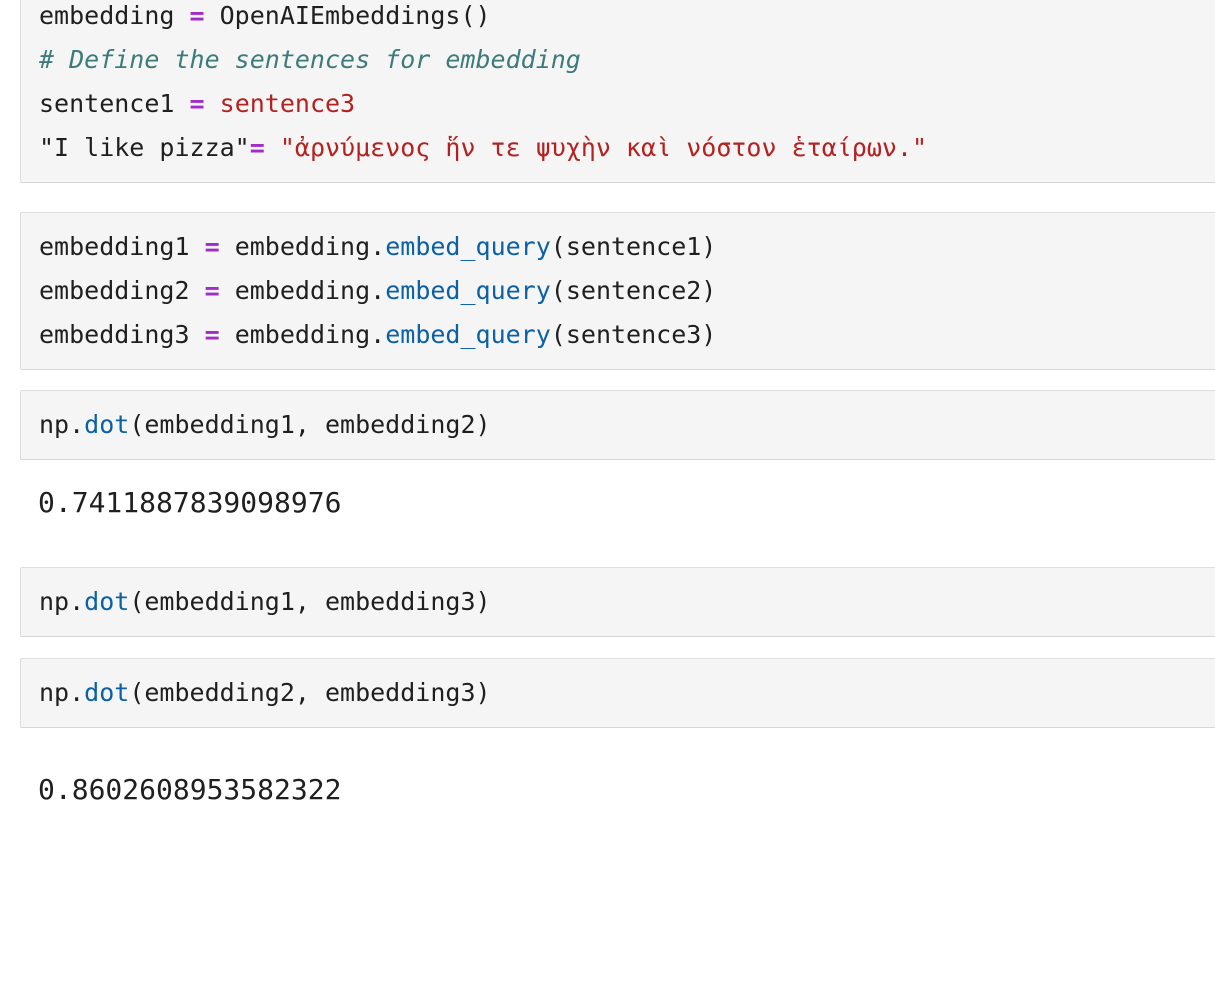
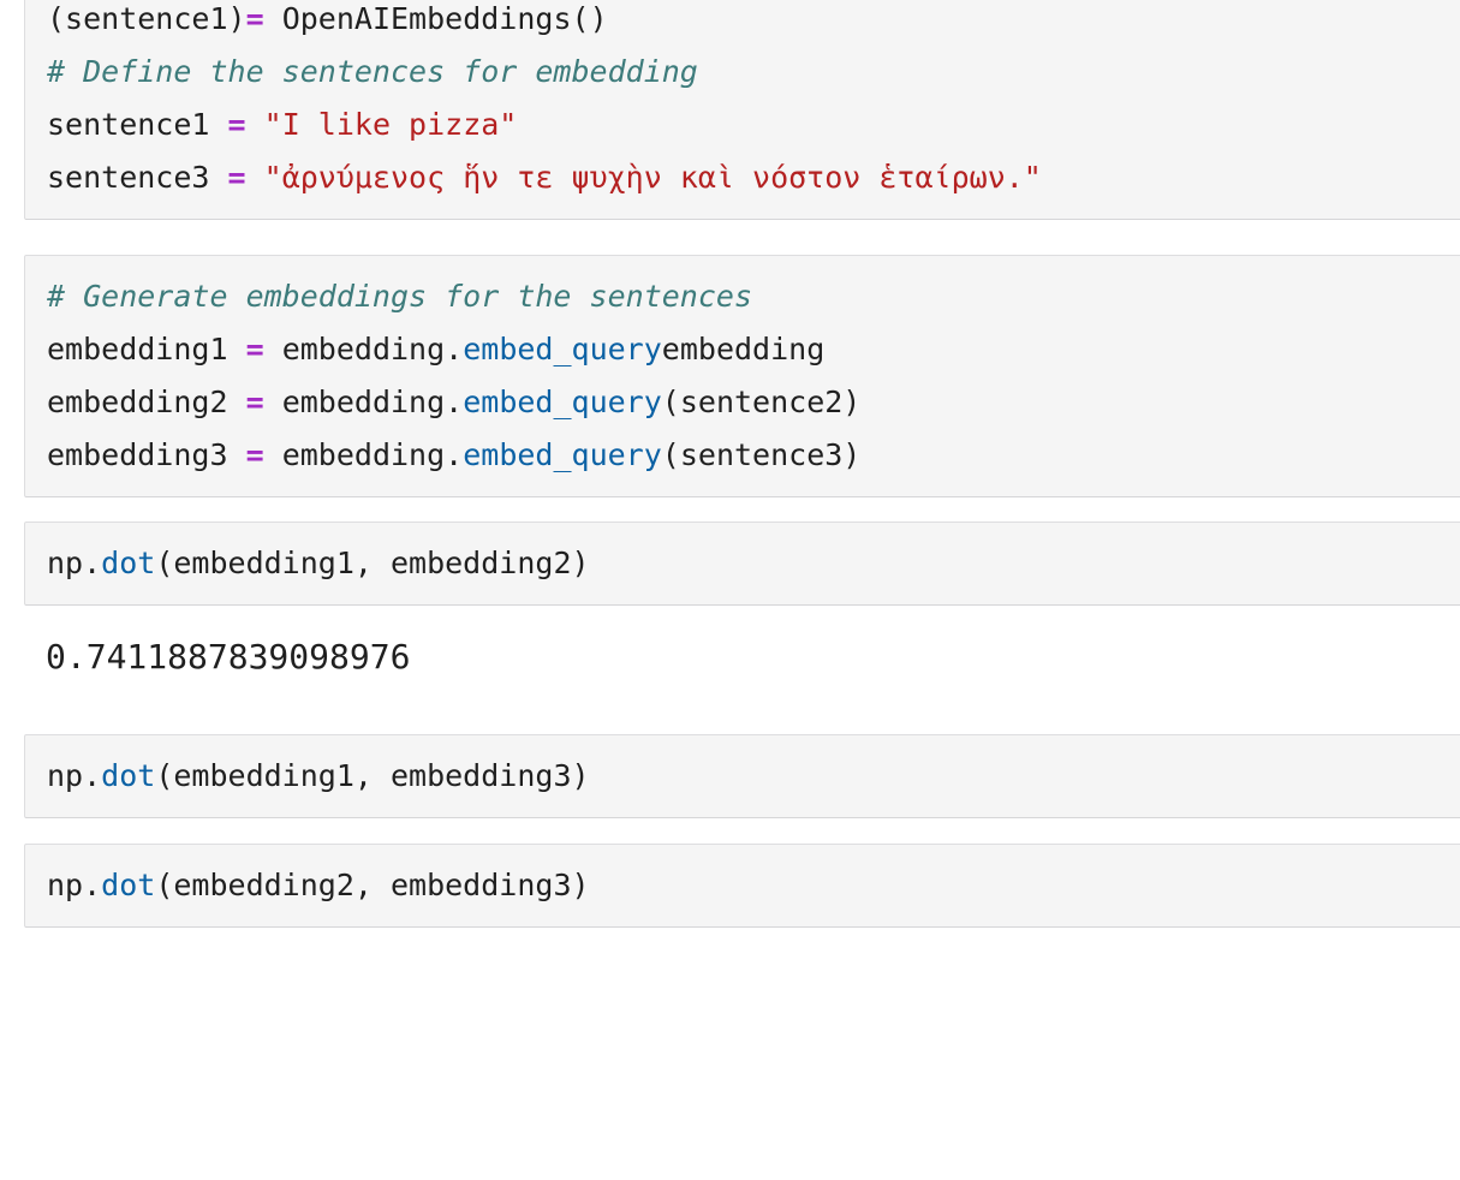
- embedding = OpenAIEmbeddings()
+ (sentence1)= OpenAIEmbeddings()
  # Define the sentences for embedding
- sentence1 = sentence3
+ sentence1 = "I like pizza"
- "I like pizza"= "ἀρνύμενος ἥν τε ψυχὴν καὶ νόστον ἑταίρων."
+ sentence3 = "ἀρνύμενος ἥν τε ψυχὴν καὶ νόστον ἑταίρων."
+ # Generate embeddings for the sentences
- embedding1 = embedding.embed_query(sentence1)
+ embedding1 = embedding.embed_queryembedding
  embedding2 = embedding.embed_query(sentence2)
  embedding3 = embedding.embed_query(sentence3)
  np.dot(embedding1, embedding2)
  0.7411887839098976
  np.dot(embedding1, embedding3)
  np.dot(embedding2, embedding3)
- 0.8602608953582322
